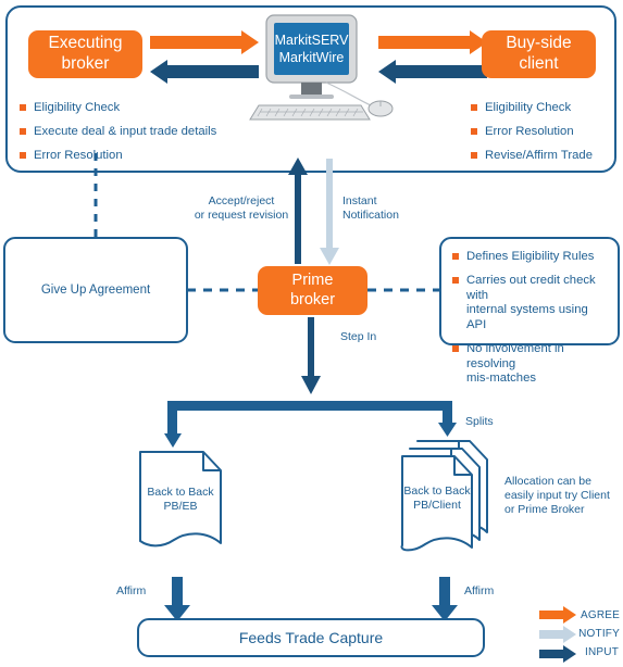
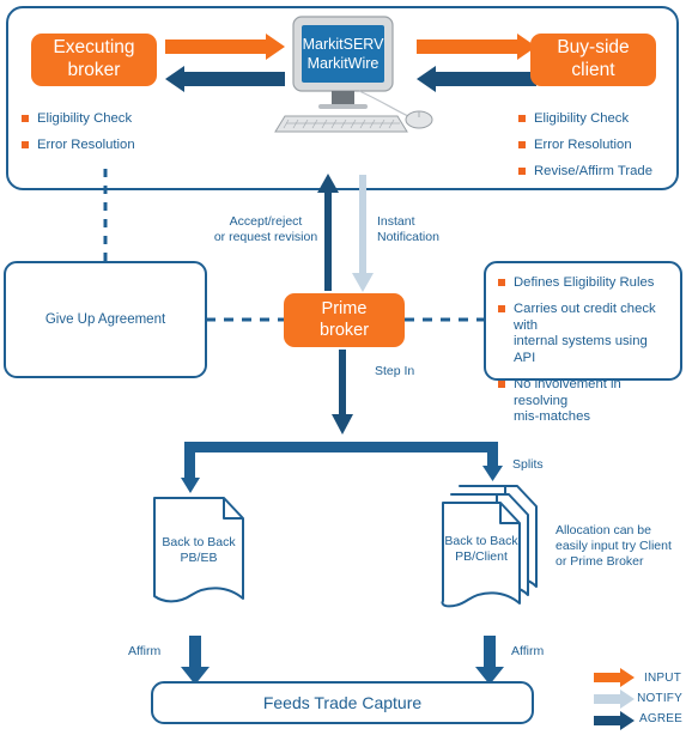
  Executing
  broker
  Buy-side
  client
  MarkitSERV
  MarkitWire
  Eligibility Check
- Execute deal & input trade details
  Error Resolution
  Eligibility Check
  Error Resolution
  Revise/Affirm Trade
  Accept/reject
  or request revision
  Instant
  Notification
  Give Up Agreement
  Prime
  broker
  Step In
  Defines Eligibility Rules
  Carries out credit check with
  internal systems using API
  No involvement in resolving
  mis-matches
  Splits
  Back to Back
  PB/EB
  Back to Back
  PB/Client
  Allocation can be
  easily input try Client
  or Prime Broker
  Affirm
  Affirm
  Feeds Trade Capture
- AGREE
+ INPUT
  NOTIFY
- INPUT
+ AGREE
